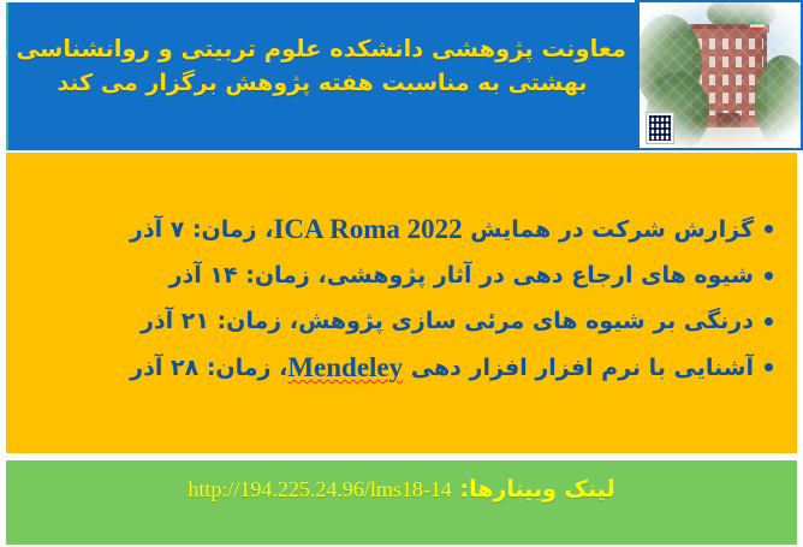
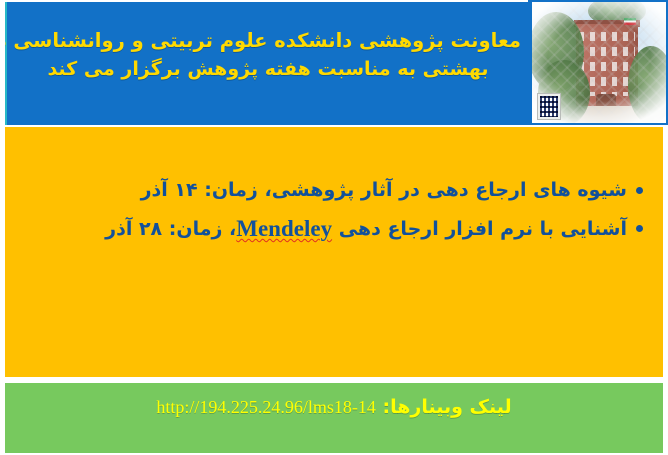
  معاونت پژوهشی دانشکده علوم تربیتی و روانشناسی
  بهشتی به مناسبت هفته پژوهش برگزار می کند
- گزارش شرکت در همایش ICA Roma 2022، زمان: ۷ آذر
  شیوه های ارجاع دهی در آثار پژوهشی، زمان: ۱۴ آذر
- درنگی بر شیوه های مرئی سازی پژوهش، زمان: ۲۱ آذر
- آشنایی با نرم افزار افزار دهی Mendeley، زمان: ۲۸ آذر
+ آشنایی با نرم افزار ارجاع دهی Mendeley، زمان: ۲۸ آذر
  لینک وبینارها: http://194.225.24.96/lms18-14
